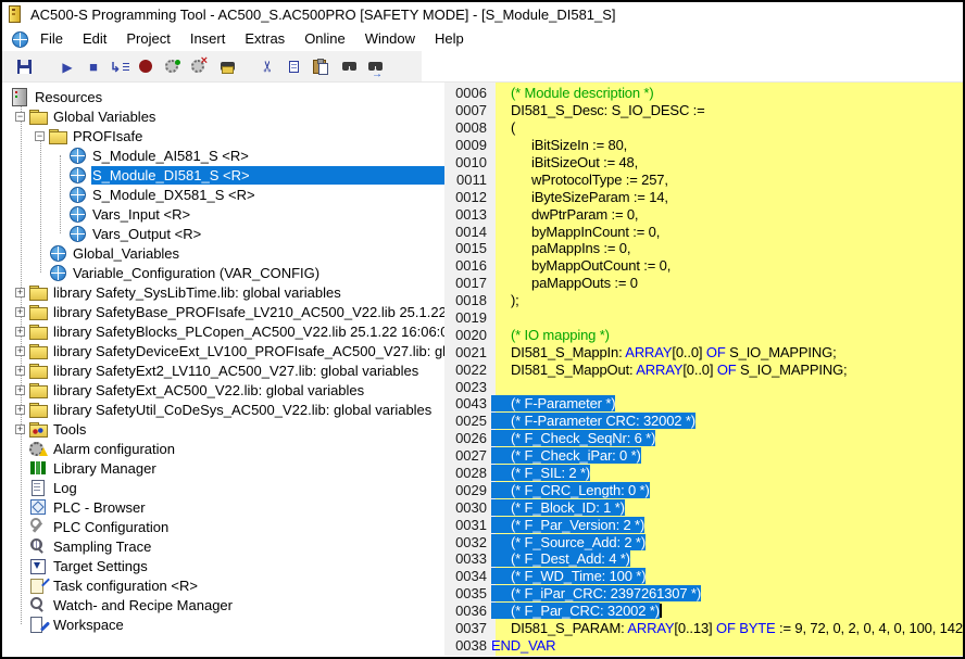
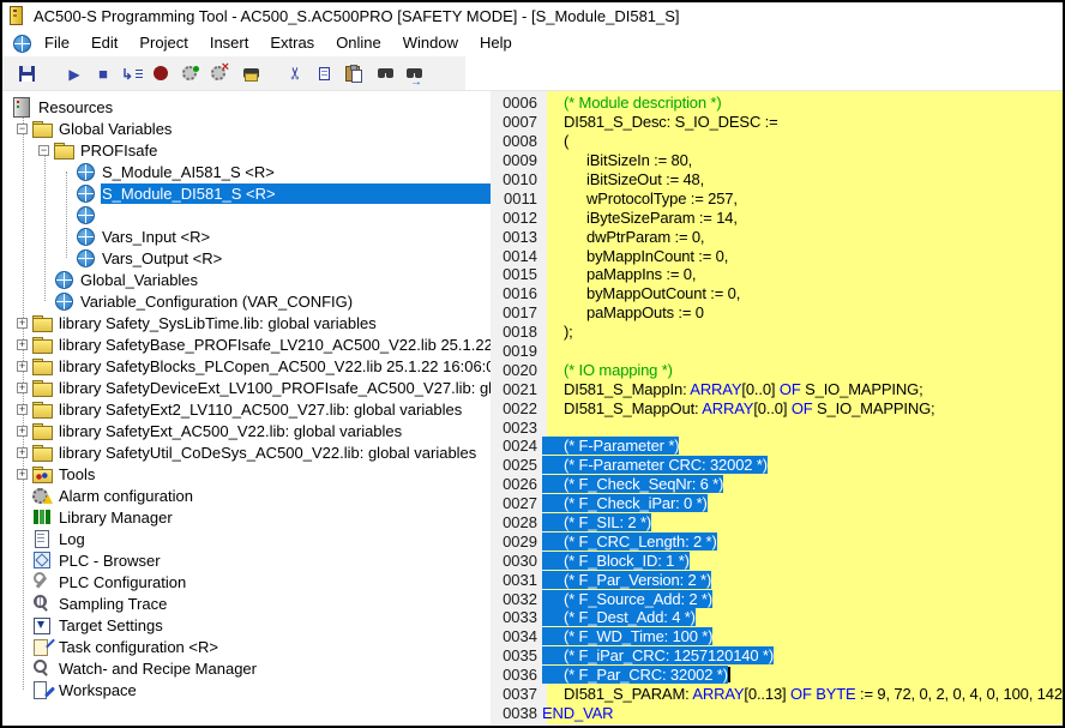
  AC500-S Programming Tool - AC500_S.AC500PRO [SAFETY MODE] - [S_Module_DI581_S]
  File Edit Project Insert Extras Online Window Help
  Resources
  −
  Global Variables
  −
  PROFIsafe
  S_Module_AI581_S <R>
  S_Module_DI581_S <R>
- S_Module_DX581_S <R>
  Vars_Input <R>
  Vars_Output <R>
  Global_Variables
  Variable_Configuration (VAR_CONFIG)
  +
  library Safety_SysLibTime.lib: global variables
  +
  +
  library SafetyBlocks_PLCopen_AC500_V22.lib 25.1.22 16:06:0
  +
  library SafetyDeviceExt_LV100_PROFIsafe_AC500_V27.lib: gl
  +
  library SafetyExt2_LV110_AC500_V27.lib: global variables
  +
  library SafetyExt_AC500_V22.lib: global variables
  +
  library SafetyUtil_CoDeSys_AC500_V22.lib: global variables
  +
  Tools
  Alarm configuration
  Library Manager
  Log
  PLC - Browser
  PLC Configuration
  Sampling Trace
  Target Settings
  Task configuration <R>
  Watch- and Recipe Manager
  Workspace
  0006
  (* Module description *)
  0007
  DI581_S_Desc: S_IO_DESC :=
  0008
  (
  0009
  iBitSizeIn := 80,
  0010
  iBitSizeOut := 48,
  0011
  wProtocolType := 257,
  0012
  iByteSizeParam := 14,
  0013
  dwPtrParam := 0,
  0014
  byMappInCount := 0,
  0015
  paMappIns := 0,
  0016
  byMappOutCount := 0,
  0017
  paMappOuts := 0
  0018
  );
  0019
  0020
  (* IO mapping *)
  0021
  DI581_S_MappIn: ARRAY[0..0] OF S_IO_MAPPING;
  0022
  DI581_S_MappOut: ARRAY[0..0] OF S_IO_MAPPING;
  0023
- 0043
+ 0024
  (* F-Parameter *)
  0025
  (* F-Parameter CRC: 32002 *)
  0026
  (* F_Check_SeqNr: 6 *)
  0027
  (* F_Check_iPar: 0 *)
  0028
  (* F_SIL: 2 *)
  0029
- (* F_CRC_Length: 0 *)
+ (* F_CRC_Length: 2 *)
  0030
  (* F_Block_ID: 1 *)
  0031
  (* F_Par_Version: 2 *)
  0032
  (* F_Source_Add: 2 *)
  0033
  (* F_Dest_Add: 4 *)
  0034
  (* F_WD_Time: 100 *)
  0035
- (* F_iPar_CRC: 2397261307 *)
+ (* F_iPar_CRC: 1257120140 *)
  0036
  (* F_Par_CRC: 32002 *)
  0037
  DI581_S_PARAM: ARRAY[0..13] OF BYTE := 9, 72, 0, 2, 0, 4, 0, 100, 142
  0038
  END_VAR
